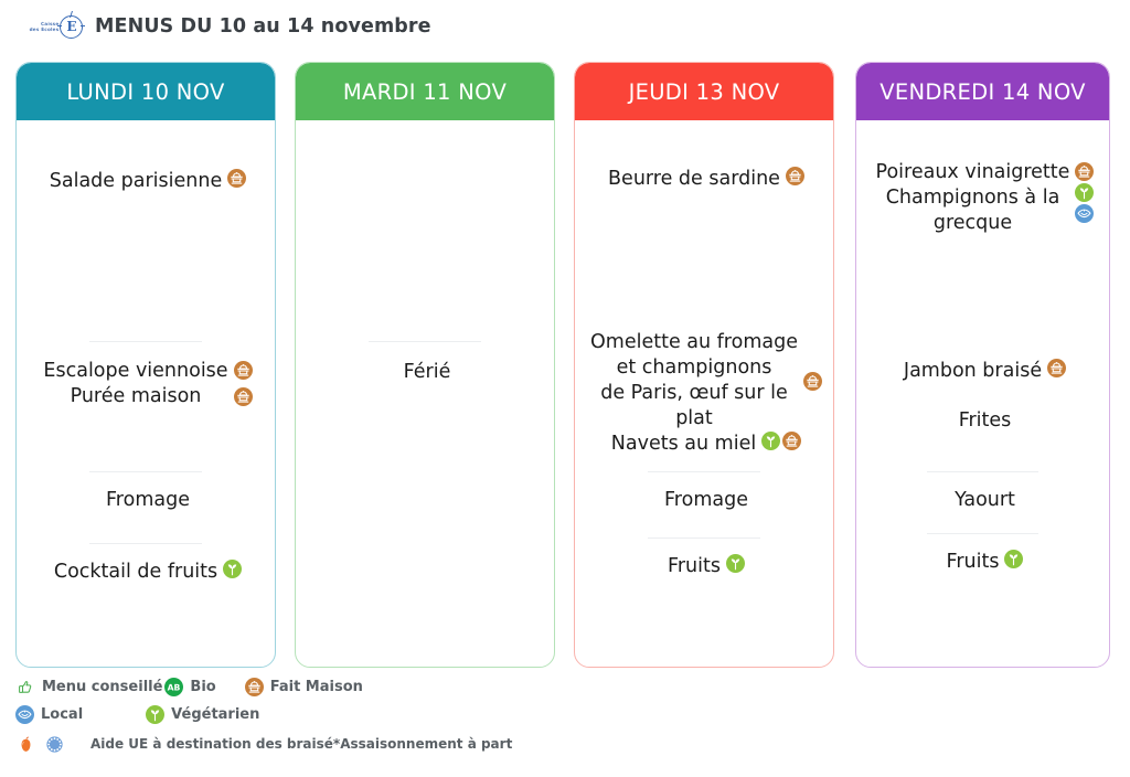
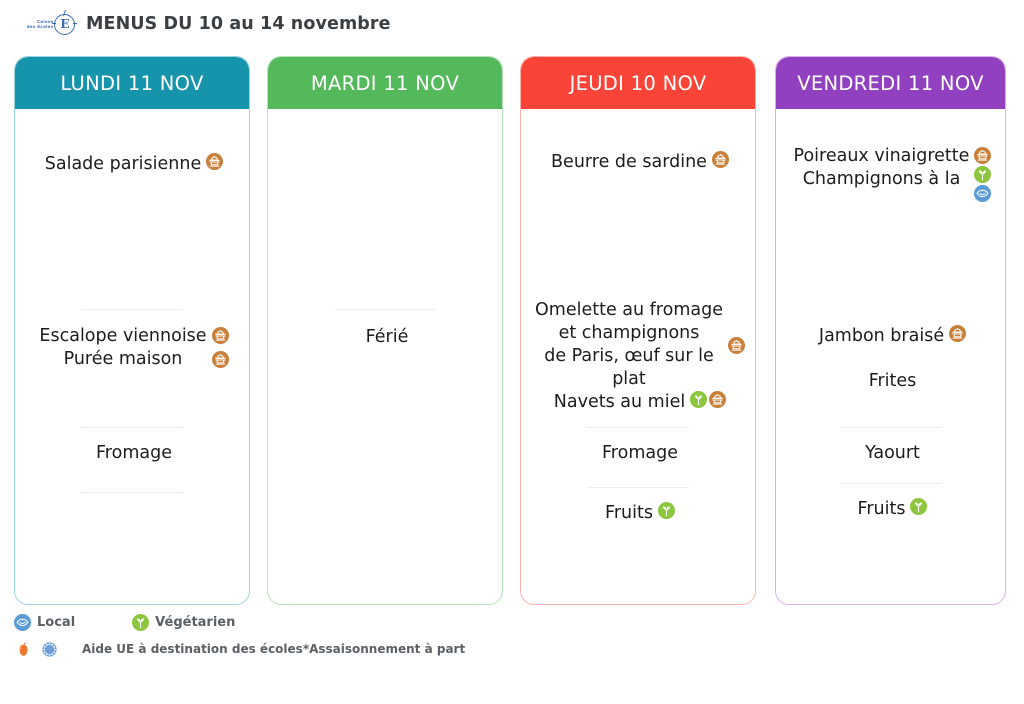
  E
  MENUS DU 10 au 14 novembre
- LUNDI 10 NOV
+ LUNDI 11 NOV
  Salade parisienne
  Escalope viennoise
  Purée maison
  Fromage
- Cocktail de fruits
  MARDI 11 NOV
  Férié
- JEUDI 13 NOV
+ JEUDI 10 NOV
  Beurre de sardine
  Omelette au fromage
  et champignons
  de Paris, œuf sur le
  plat
  Navets au miel
  Fromage
  Fruits
- VENDREDI 14 NOV
+ VENDREDI 11 NOV
  Poireaux vinaigrette
  Champignons à la
- grecque
  Jambon braisé
  Frites
  Yaourt
  Fruits
- Menu conseillé
- AB
- Bio
- Fait Maison
  Local
  Végétarien
- Aide UE à destination des braisé*Assaisonnement à part
+ Aide UE à destination des écoles*Assaisonnement à part
